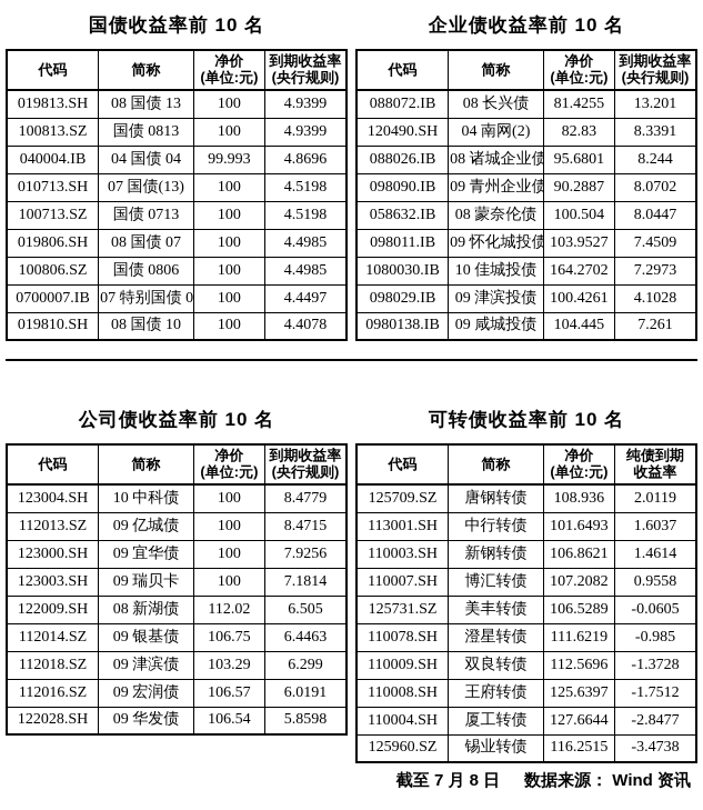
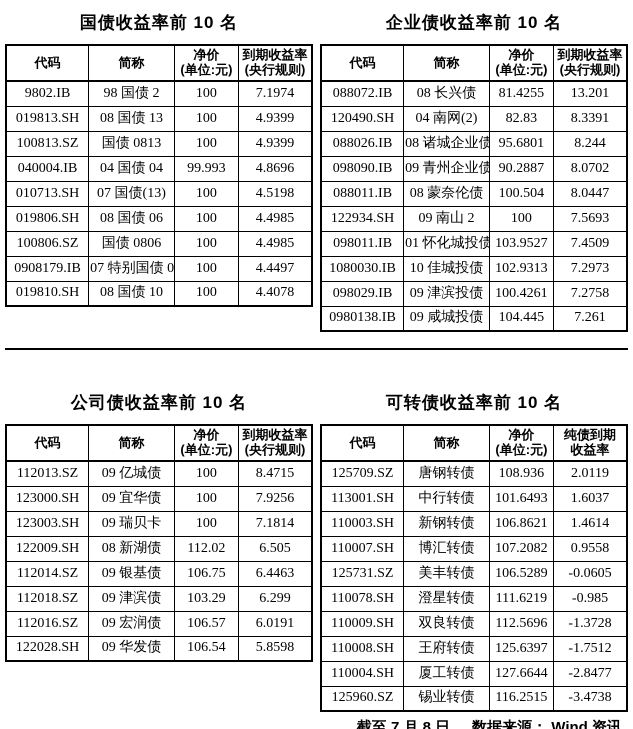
  国债收益率前 10 名
  代码	简称	净价(单位:元)	到期收益率(央行规则)
+ 9802.IB	98 国债 2	100	7.1974
  019813.SH	08 国债 13	100	4.9399
  100813.SZ	国债 0813	100	4.9399
  040004.IB	04 国债 04	99.993	4.8696
  010713.SH	07 国债(13)	100	4.5198
- 100713.SZ	国债 0713	100	4.5198
- 019806.SH	08 国债 07	100	4.4985
+ 019806.SH	08 国债 06	100	4.4985
  100806.SZ	国债 0806	100	4.4985
- 0700007.IB	07 特别国债 0	100	4.4497
+ 0908179.IB	07 特别国债 0	100	4.4497
  019810.SH	08 国债 10	100	4.4078
  企业债收益率前 10 名
  代码	简称	净价(单位:元)	到期收益率(央行规则)
  088072.IB	08 长兴债	81.4255	13.201
  120490.SH	04 南网(2)	82.83	8.3391
  088026.IB	08 诸城企业债	95.6801	8.244
  098090.IB	09 青州企业债	90.2887	8.0702
- 058632.IB	08 蒙奈伦债	100.504	8.0447
+ 088011.IB	08 蒙奈伦债	100.504	8.0447
+ 122934.SH	09 南山 2	100	7.5693
- 098011.IB	09 怀化城投债	103.9527	7.4509
+ 098011.IB	01 怀化城投债	103.9527	7.4509
- 1080030.IB	10 佳城投债	164.2702	7.2973
+ 1080030.IB	10 佳城投债	102.9313	7.2973
- 098029.IB	09 津滨投债	100.4261	4.1028
+ 098029.IB	09 津滨投债	100.4261	7.2758
  0980138.IB	09 咸城投债	104.445	7.261
  公司债收益率前 10 名
  代码	简称	净价(单位:元)	到期收益率(央行规则)
- 123004.SH	10 中科债	100	8.4779
  112013.SZ	09 亿城债	100	8.4715
  123000.SH	09 宜华债	100	7.9256
  123003.SH	09 瑞贝卡	100	7.1814
  122009.SH	08 新湖债	112.02	6.505
  112014.SZ	09 银基债	106.75	6.4463
  112018.SZ	09 津滨债	103.29	6.299
  112016.SZ	09 宏润债	106.57	6.0191
  122028.SH	09 华发债	106.54	5.8598
  可转债收益率前 10 名
  代码	简称	净价(单位:元)	纯债到期收益率
  125709.SZ	唐钢转债	108.936	2.0119
  113001.SH	中行转债	101.6493	1.6037
  110003.SH	新钢转债	106.8621	1.4614
  110007.SH	博汇转债	107.2082	0.9558
  125731.SZ	美丰转债	106.5289	-0.0605
  110078.SH	澄星转债	111.6219	-0.985
  110009.SH	双良转债	112.5696	-1.3728
  110008.SH	王府转债	125.6397	-1.7512
  110004.SH	厦工转债	127.6644	-2.8477
  125960.SZ	锡业转债	116.2515	-3.4738
  截至 7 月 8 日 数据来源： Wind 资讯
